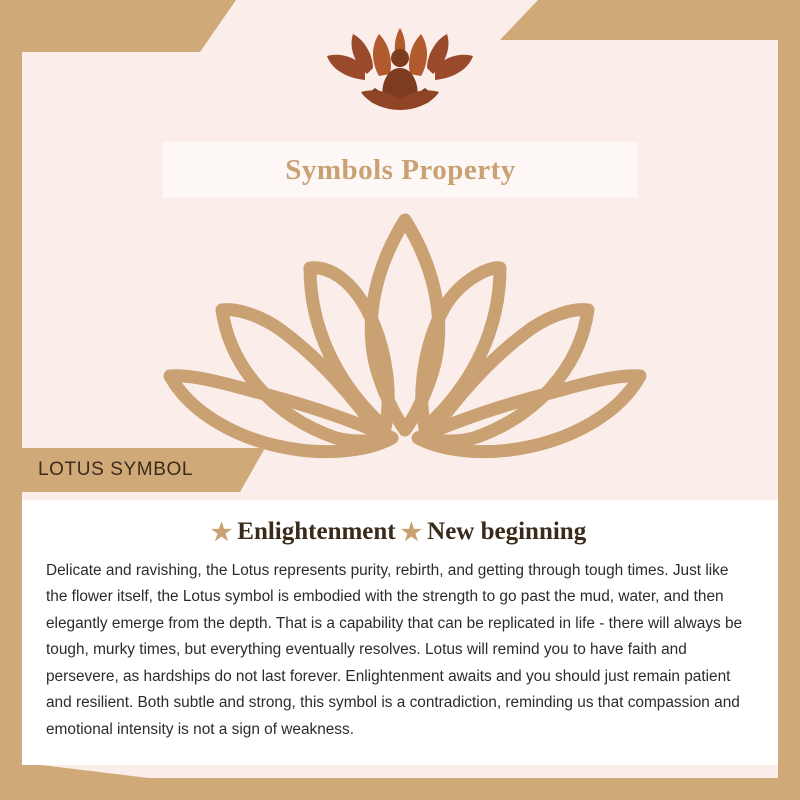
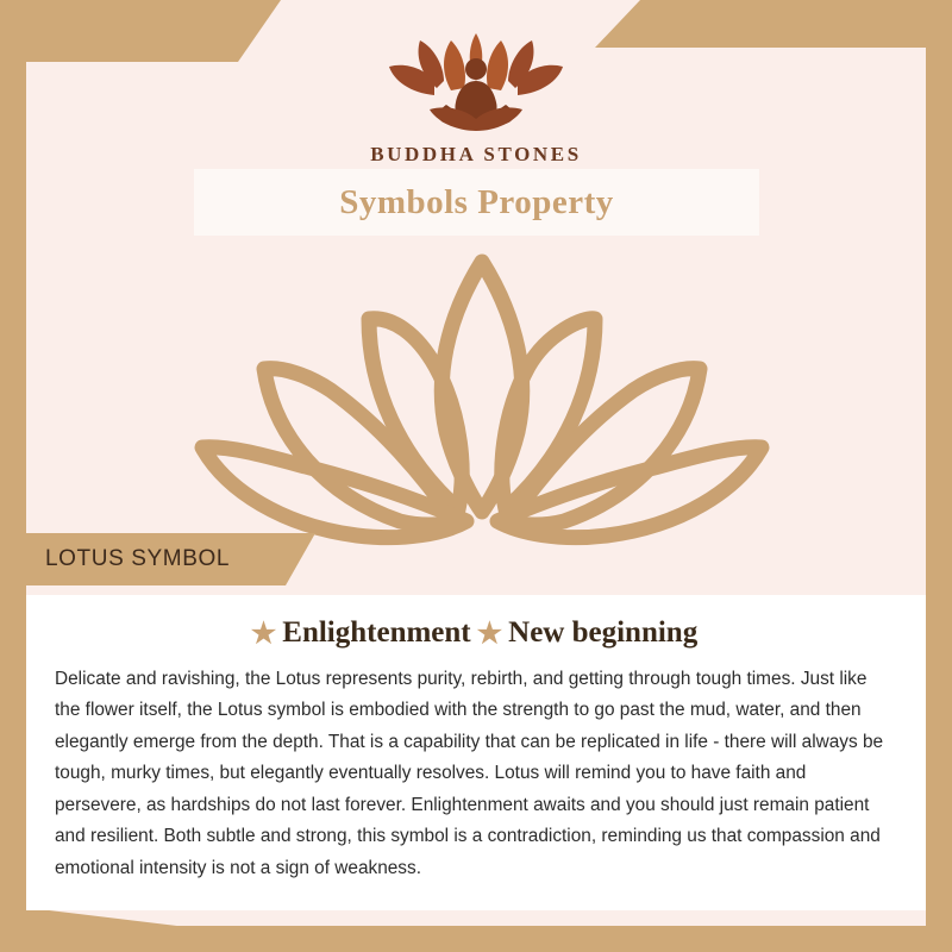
+ BUDDHA STONES
  Symbols Property
  LOTUS SYMBOL
  ★
  Enlightenment
  ★
  New beginning
- Delicate and ravishing, the Lotus represents purity, rebirth, and getting through tough times. Just like the flower itself, the Lotus symbol is embodied with the strength to go past the mud, water, and then elegantly emerge from the depth. That is a capability that can be replicated in life - there will always be tough, murky times, but everything eventually resolves. Lotus will remind you to have faith and persevere, as hardships do not last forever. Enlightenment awaits and you should just remain patient and resilient. Both subtle and strong, this symbol is a contradiction, reminding us that compassion and emotional intensity is not a sign of weakness.
+ Delicate and ravishing, the Lotus represents purity, rebirth, and getting through tough times. Just like the flower itself, the Lotus symbol is embodied with the strength to go past the mud, water, and then elegantly emerge from the depth. That is a capability that can be replicated in life - there will always be tough, murky times, but elegantly eventually resolves. Lotus will remind you to have faith and persevere, as hardships do not last forever. Enlightenment awaits and you should just remain patient and resilient. Both subtle and strong, this symbol is a contradiction, reminding us that compassion and emotional intensity is not a sign of weakness.
